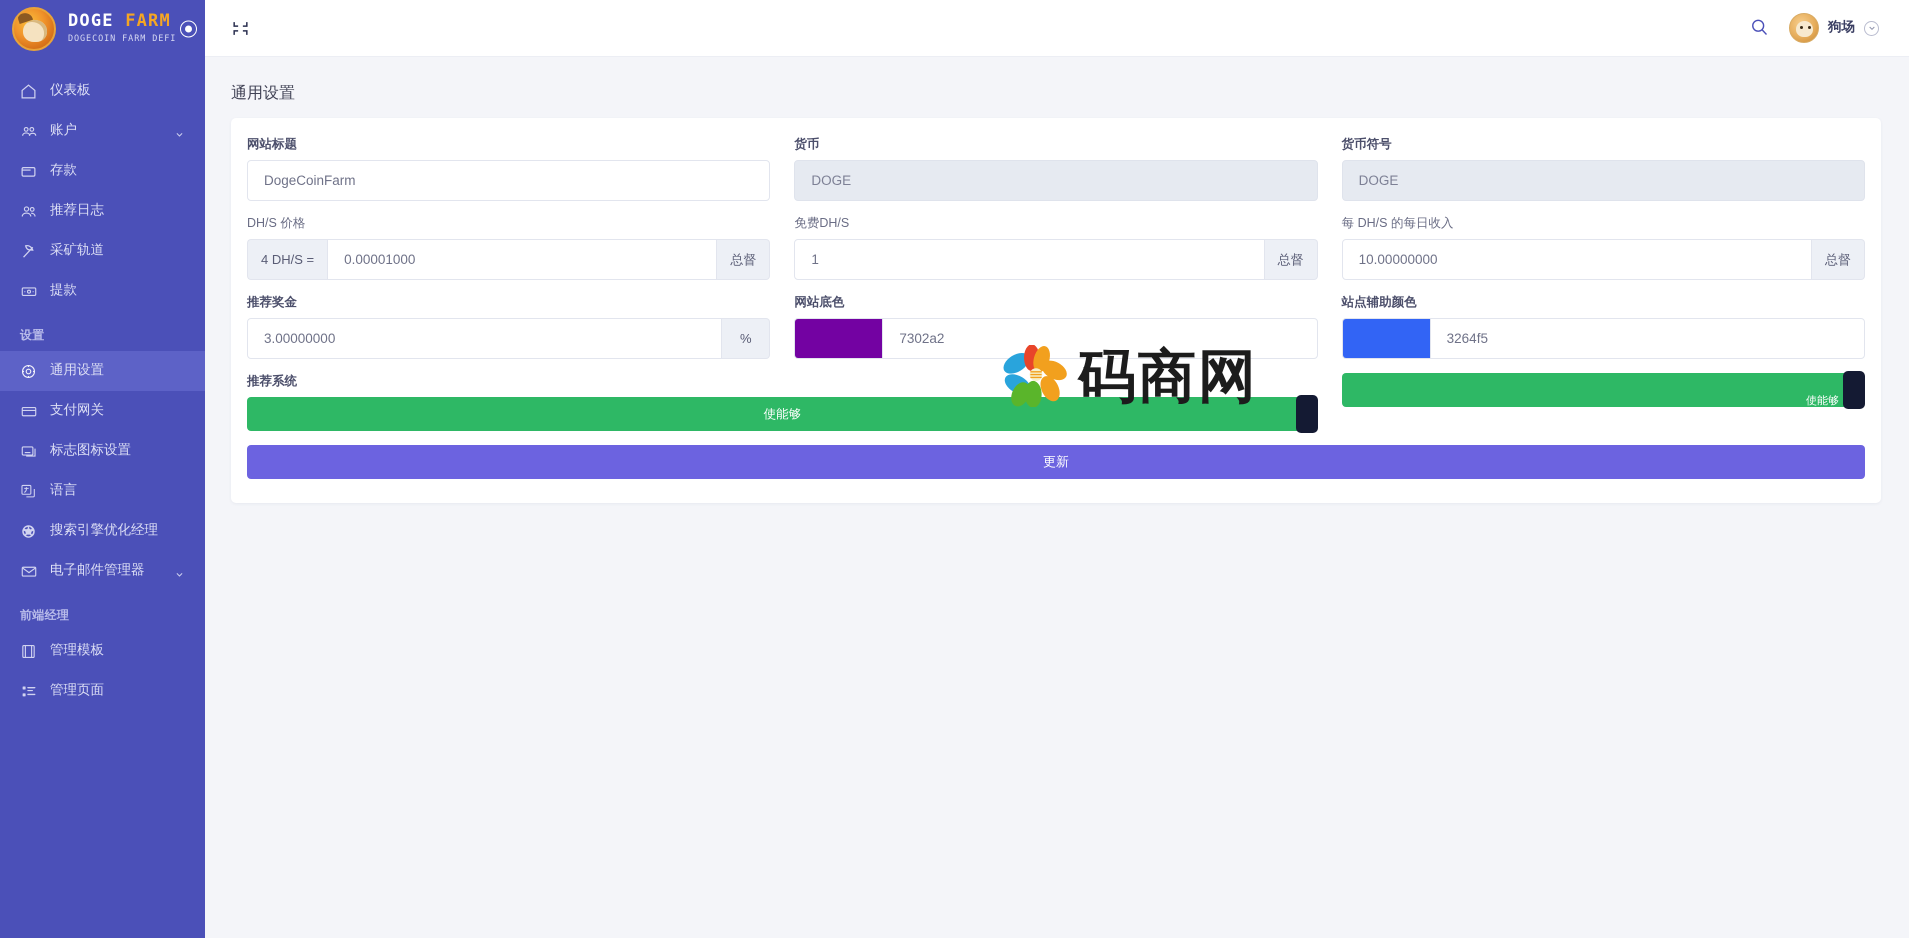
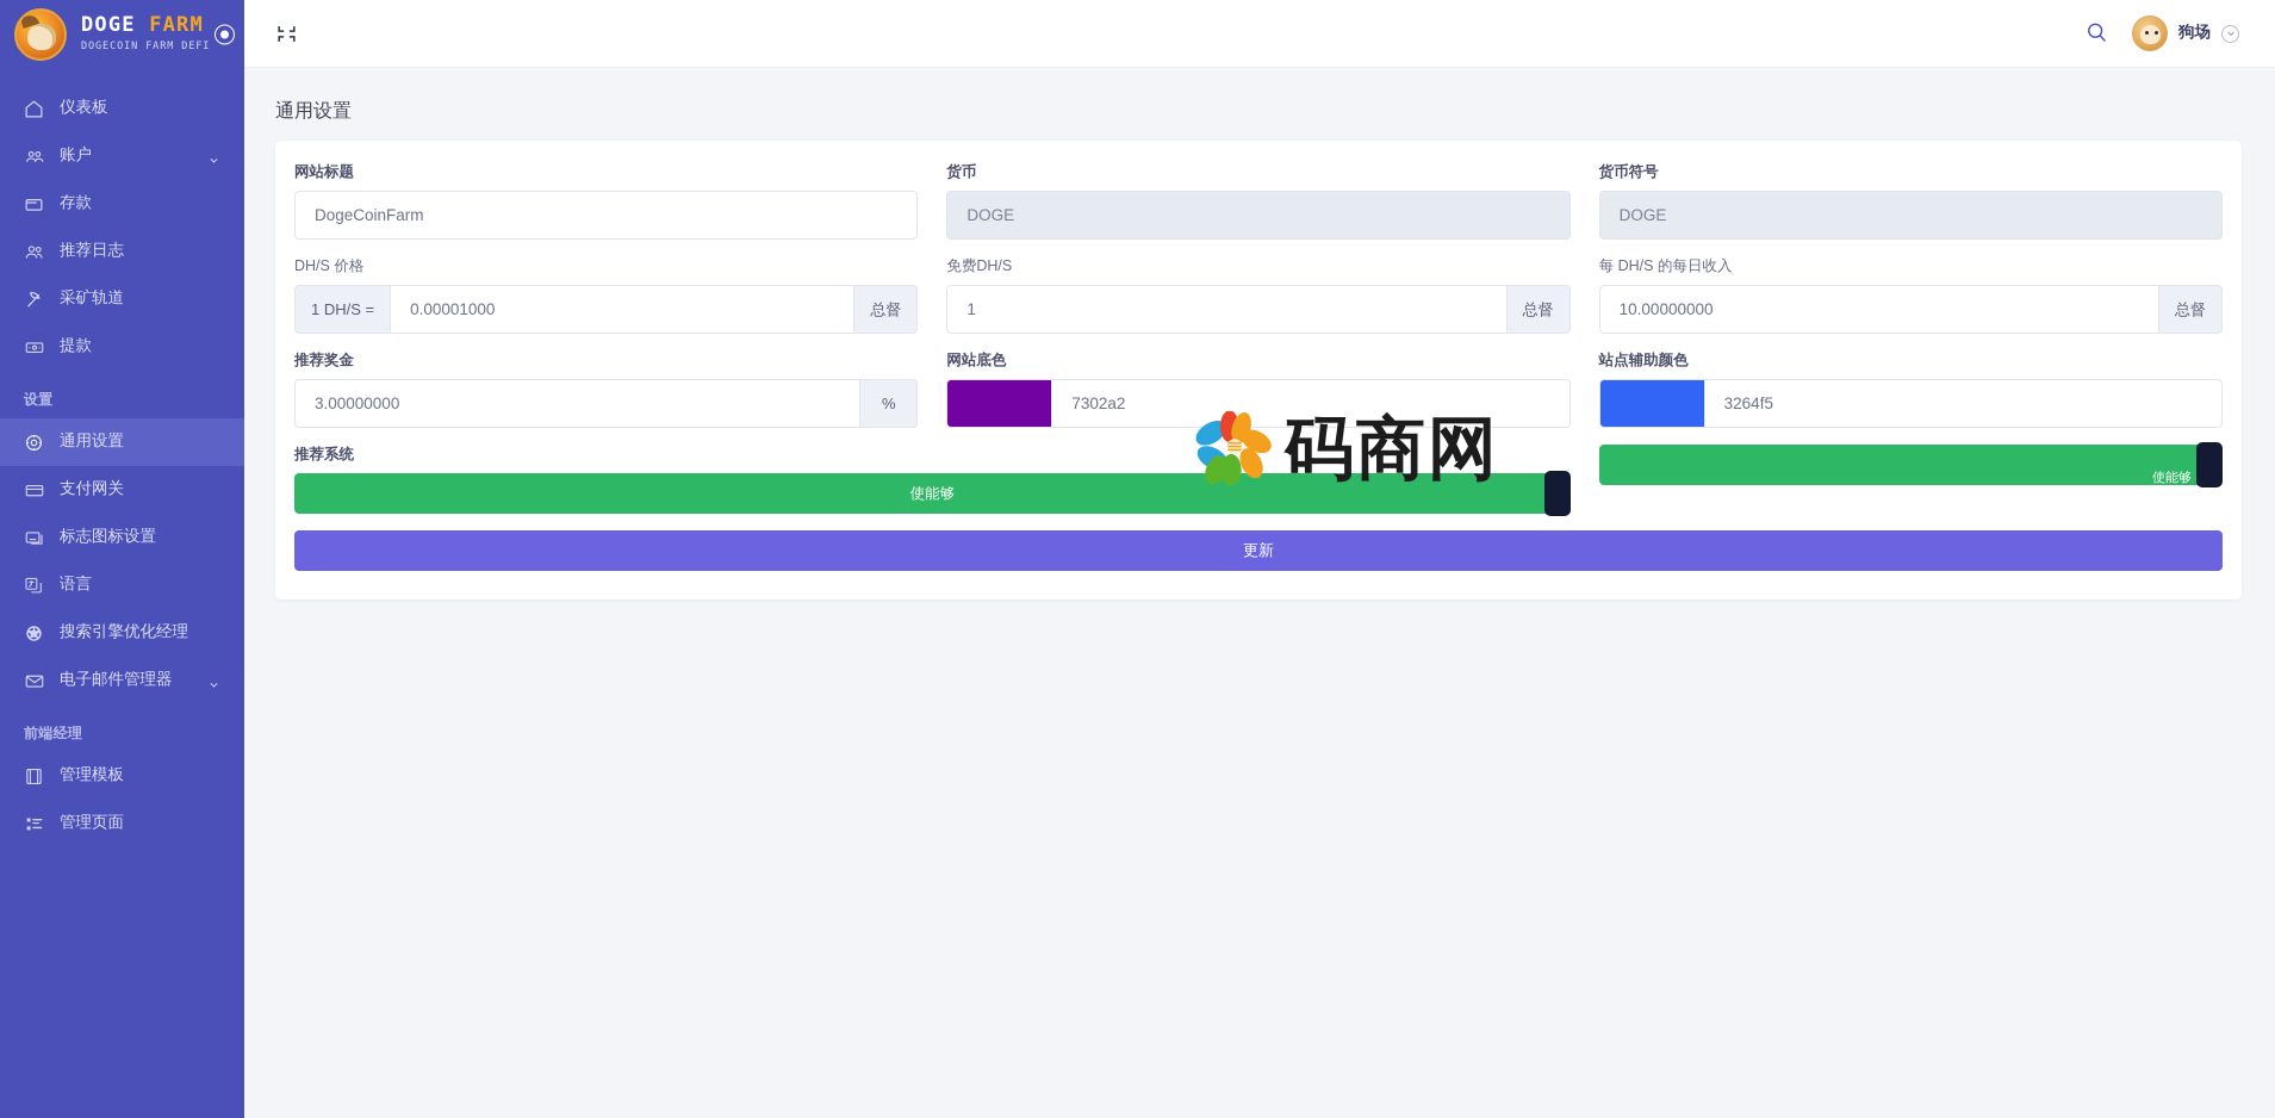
  DOGE FARM
  DOGECOIN FARM DEFI
  仪表板
  账户
  存款
  推荐日志
  采矿轨道
  提款
  设置
  通用设置
  支付网关
  标志图标设置
  语言
  搜索引擎优化经理
  电子邮件管理器
  前端经理
  管理模板
  管理页面
  狗场
  通用设置
  网站标题
  DogeCoinFarm
  货币
  DOGE
  货币符号
  DOGE
  DH/S 价格
- 4 DH/S =
+ 1 DH/S =
  0.00001000
  总督
  免费DH/S
  1
  总督
  每 DH/S 的每日收入
  10.00000000
  总督
  推荐奖金
  3.00000000
  %
  网站底色
  7302a2
  站点辅助颜色
  3264f5
  推荐系统
  使能够
  使能够
  更新
  码商网
